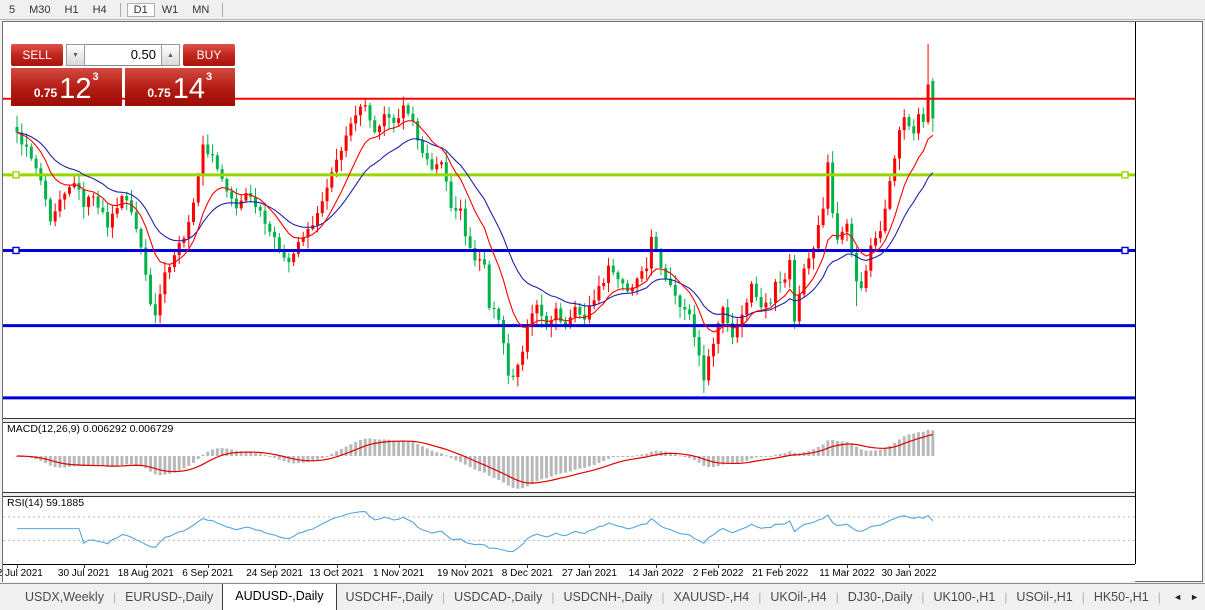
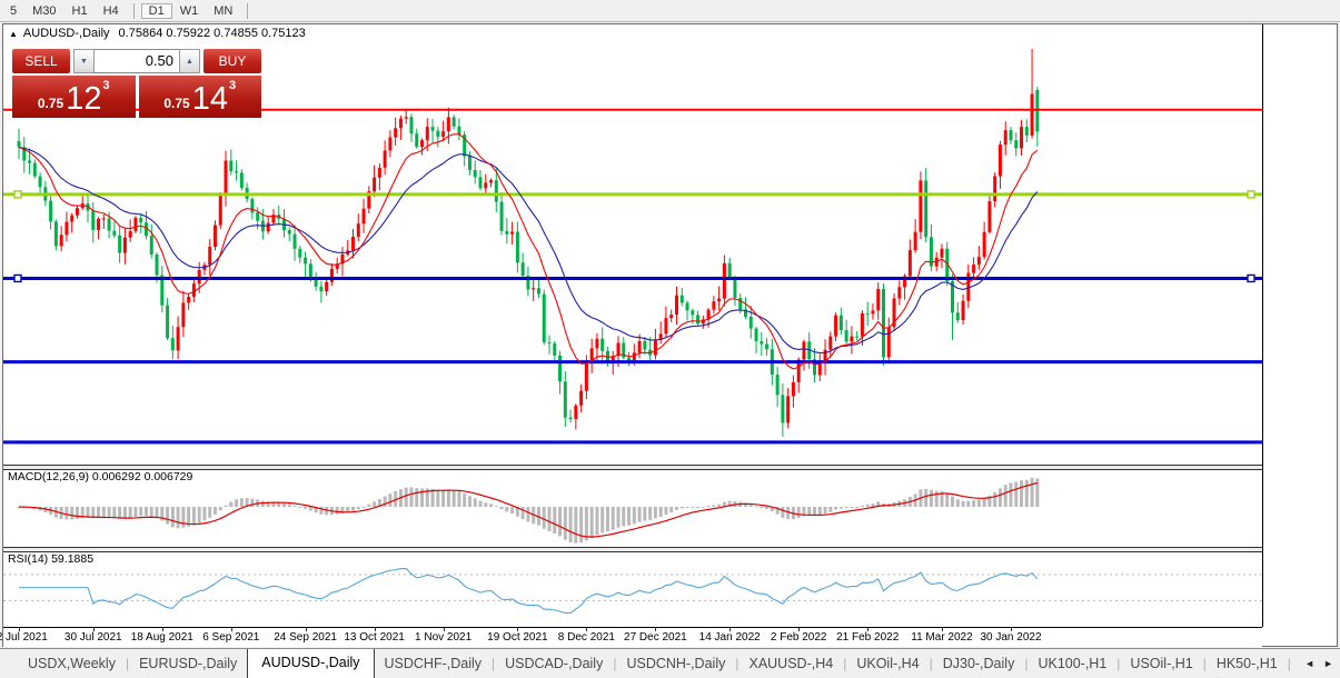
  5
  M30
  H1
  H4
  D1
  W1
  MN
+ ▲ AUDUSD-,Daily 0.75864 0.75922 0.74855 0.75123
  SELL
  0.50
  BUY
  0.75
  12
  3
  0.75
  14
  3
  MACD(12,26,9) 0.006292 0.006729
  RSI(14) 59.1885
  Jul 2021
  30 Jul 2021
  18 Aug 2021
  6 Sep 2021
  24 Sep 2021
  13 Oct 2021
  1 Nov 2021
- 19 Nov 2021
+ 19 Oct 2021
  8 Dec 2021
- 27 Jan 2021
+ 27 Dec 2021
  14 Jan 2022
  2 Feb 2022
  21 Feb 2022
  11 Mar 2022
  30 Jan 2022
  USDX,Weekly
  |
  EURUSD-,Daily
  AUDUSD-,Daily
  USDCHF-,Daily
  |
  USDCAD-,Daily
  |
  USDCNH-,Daily
  |
  XAUUSD-,H4
  |
  UKOil-,H4
  |
  DJ30-,Daily
  |
  UK100-,H1
  |
  USOil-,H1
  |
  HK50-,H1
  |
  ◄
  ►
